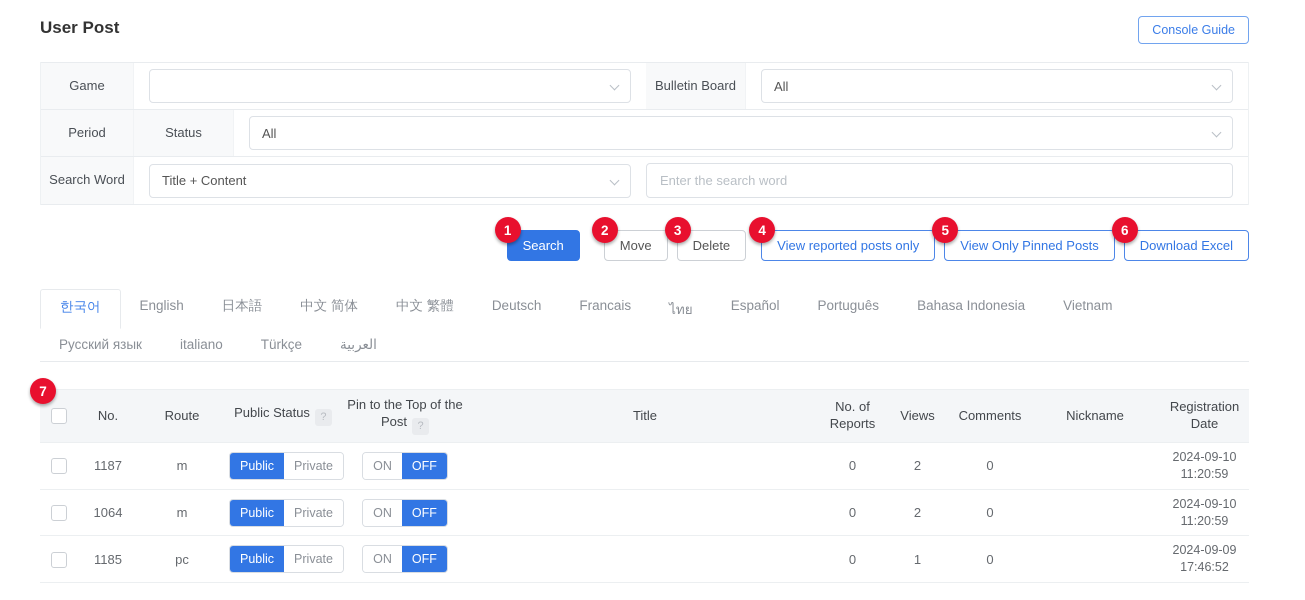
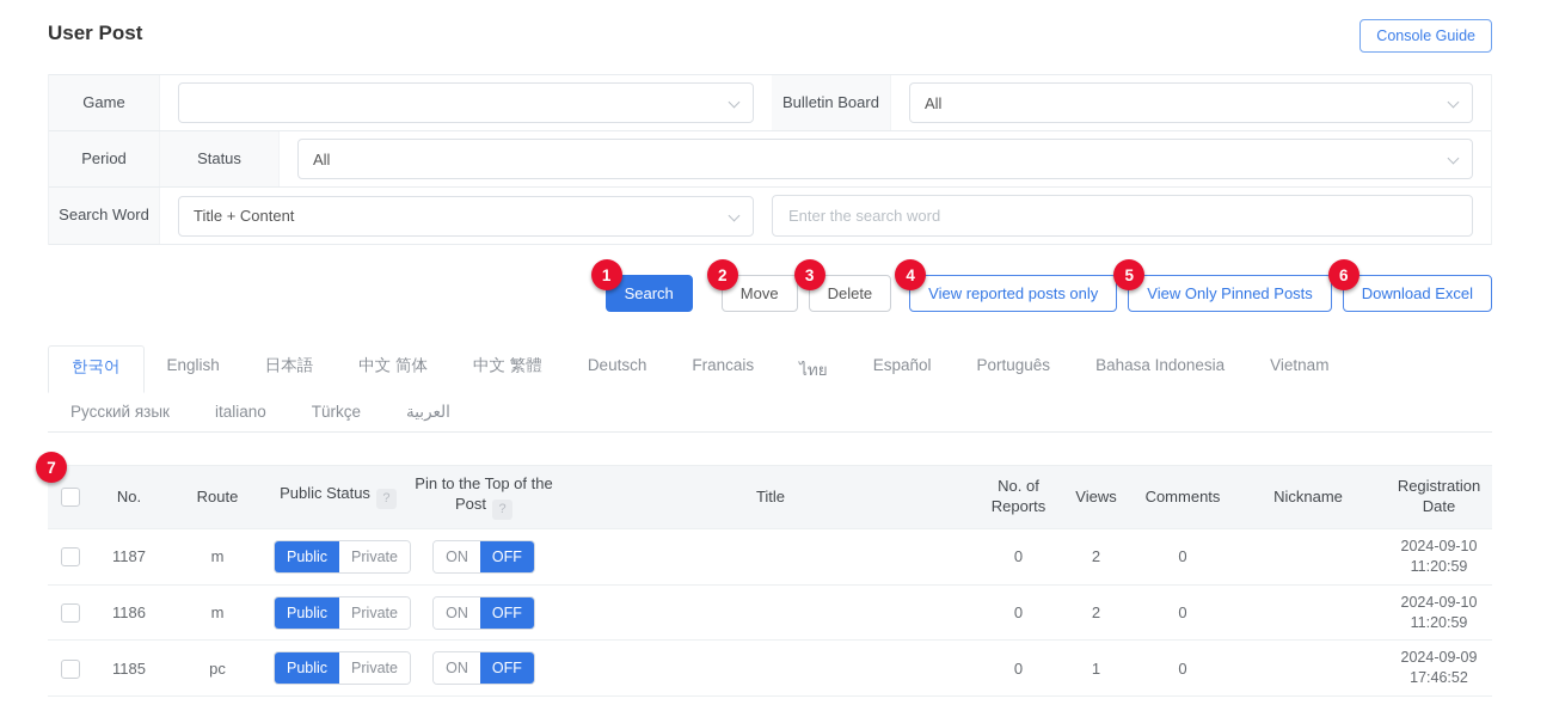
  User Post
  Console Guide
  Game
  Bulletin Board
  All
  Period
  Status
  All
  Search Word
  Title + Content
  Enter the search word
  1
  Search
  2
  Move
  3
  Delete
  4
  View reported posts only
  5
  View Only Pinned Posts
  6
  Download Excel
  한국어
  English
  日本語
  中文 简体
  中文 繁體
  Deutsch
  Francais
  ไทย
  Español
  Português
  Bahasa Indonesia
  Vietnam
  Русский язык
  italiano
  Türkçe
  العربية
  7
  	No.	Route	Public Status ?	Pin to the Top of the Post ?	Title	No. of Reports	Views	Comments	Nickname	Registration Date
  	1187	m	Public Private	ON OFF		0	2	0		2024-09-1011:20:59
- 	1064	m	Public Private	ON OFF		0	2	0		2024-09-1011:20:59
+ 	1186	m	Public Private	ON OFF		0	2	0		2024-09-1011:20:59
  	1185	pc	Public Private	ON OFF		0	1	0		2024-09-0917:46:52
